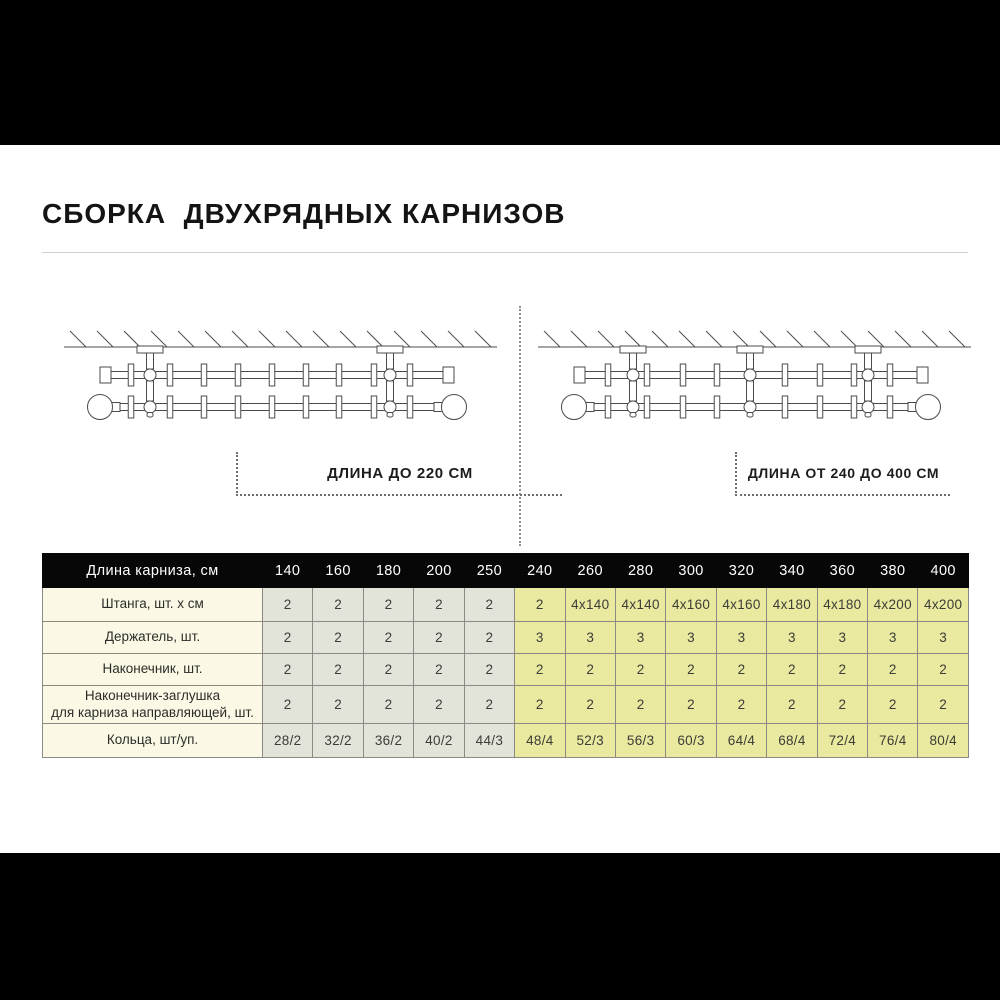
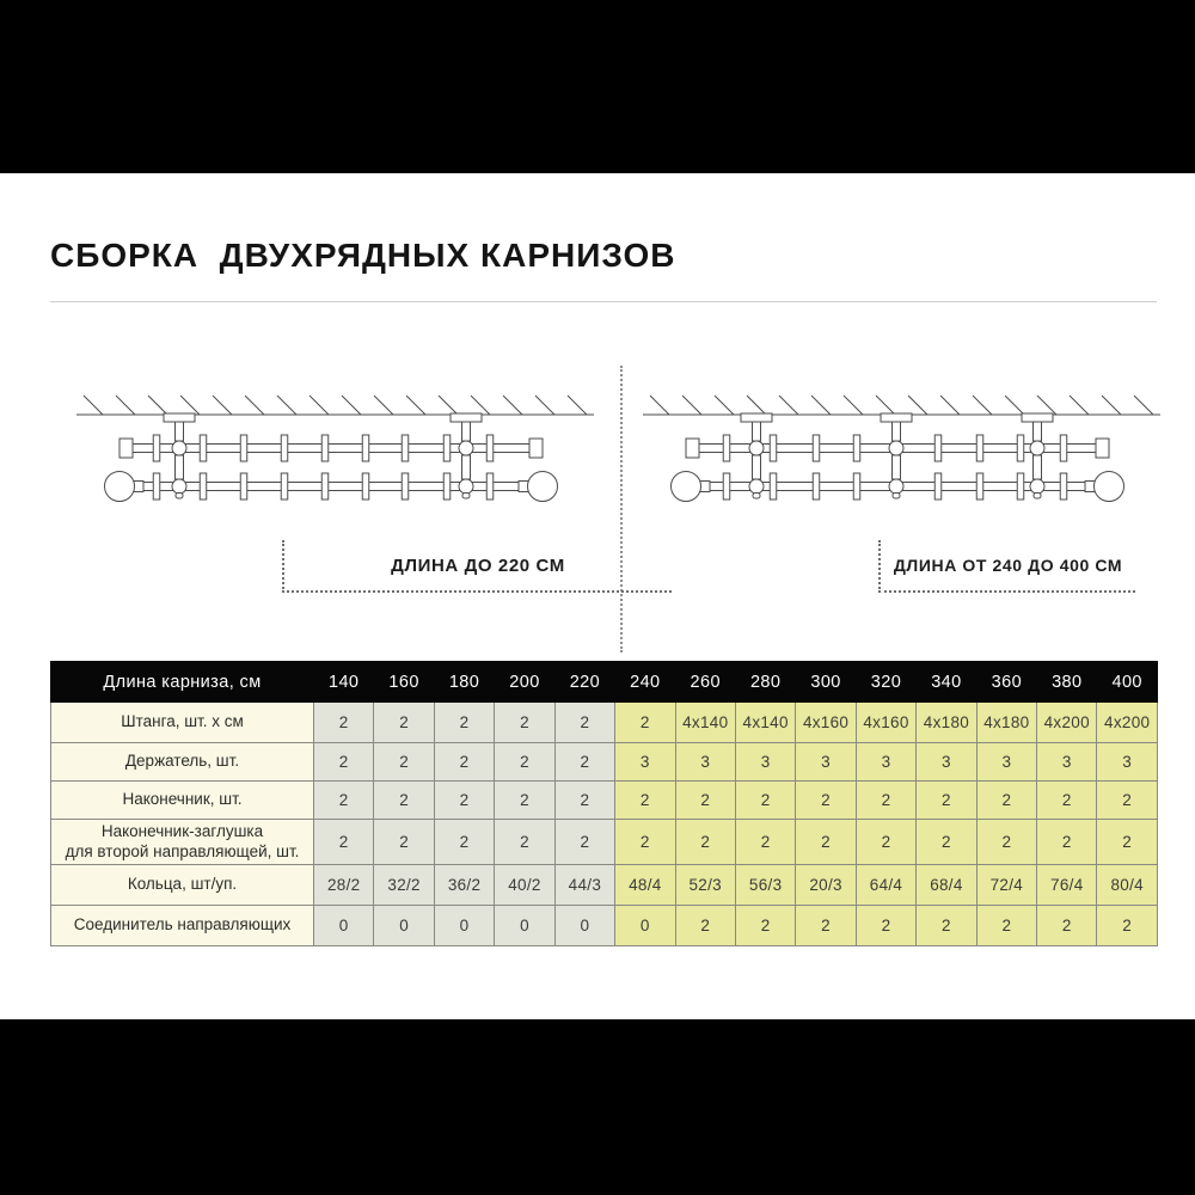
  СБОРКА ДВУХРЯДНЫХ КАРНИЗОВ
  ДЛИНА ДО 220 СМ
  ДЛИНА ОТ 240 ДО 400 СМ
- Длина карниза, см	140	160	180	200	250	240	260	280	300	320	340	360	380	400
+ Длина карниза, см	140	160	180	200	220	240	260	280	300	320	340	360	380	400
  Штанга, шт. х см	2	2	2	2	2	2	4x140	4x140	4x160	4x160	4x180	4x180	4x200	4x200
  Держатель, шт.	2	2	2	2	2	3	3	3	3	3	3	3	3	3
  Наконечник, шт.	2	2	2	2	2	2	2	2	2	2	2	2	2	2
- Наконечник-заглушка для карниза направляющей, шт.	2	2	2	2	2	2	2	2	2	2	2	2	2	2
+ Наконечник-заглушка для второй направляющей, шт.	2	2	2	2	2	2	2	2	2	2	2	2	2	2
- Кольца, шт/уп.	28/2	32/2	36/2	40/2	44/3	48/4	52/3	56/3	60/3	64/4	68/4	72/4	76/4	80/4
+ Кольца, шт/уп.	28/2	32/2	36/2	40/2	44/3	48/4	52/3	56/3	20/3	64/4	68/4	72/4	76/4	80/4
+ Соединитель направляющих	0	0	0	0	0	0	2	2	2	2	2	2	2	2
